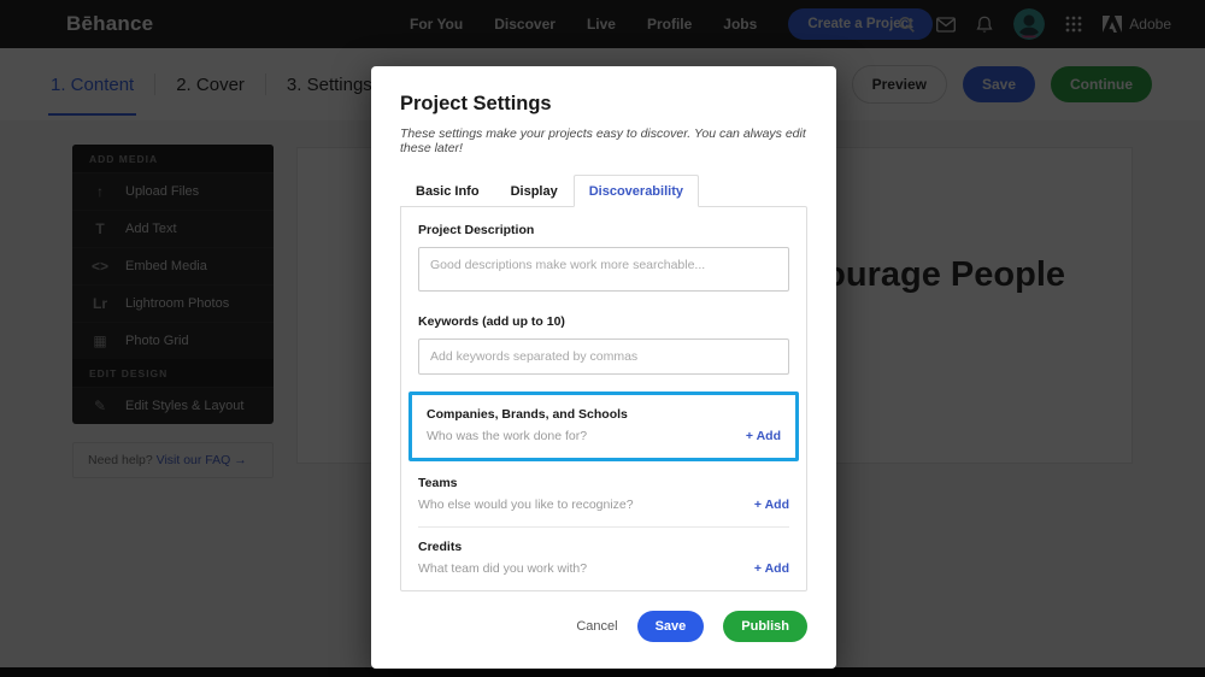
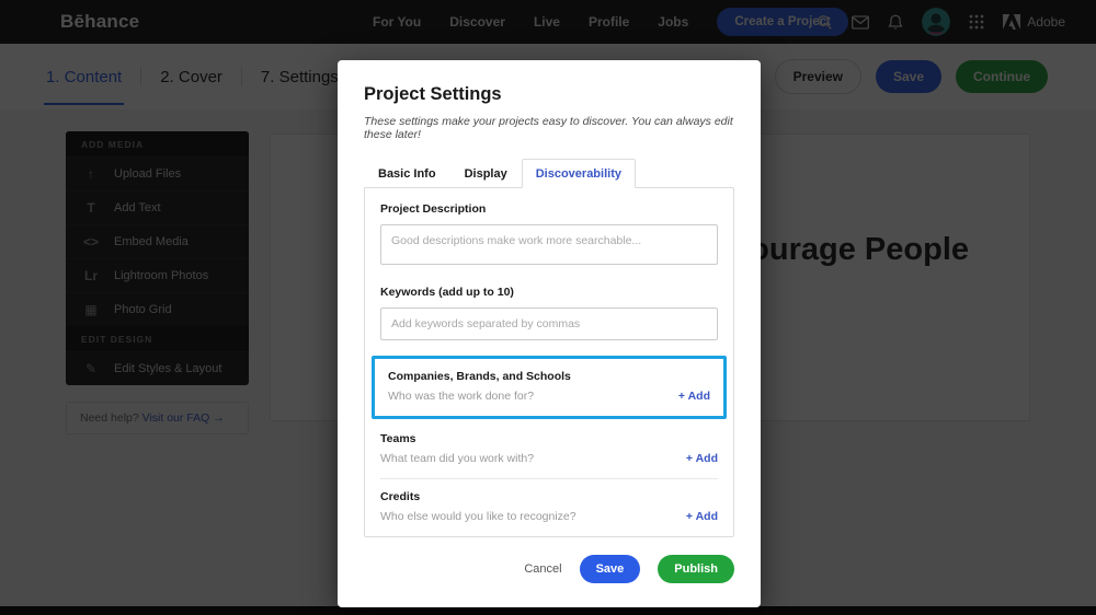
  Bēhance
  For You
  Discover
  Live
  Profile
  Jobs
  Create a Projec
  Adobe
  1. Content
  2. Cover
- 3. Settings
+ 7. Settings
  Preview
  Save
  Continue
  ADD MEDIA
  ↑
  Upload Files
  T
  Add Text
  <>
  Embed Media
  Lr
  Lightroom Photos
  ▦
  Photo Grid
  EDIT DESIGN
  ✎
  Edit Styles & Layout
  Need help? Visit our FAQ →
  urage People
  Project Settings
  These settings make your projects easy to discover. You can always edit these later!
  Basic Info
  Display
  Discoverability
  Project Description
  Good descriptions make work more searchable...
  Keywords (add up to 10)
  Add keywords separated by commas
  Companies, Brands, and Schools
  Who was the work done for?
  + Add
  Teams
- Who else would you like to recognize?
+ What team did you work with?
  + Add
  Credits
- What team did you work with?
+ Who else would you like to recognize?
  + Add
  Cancel
  Save
  Publish
